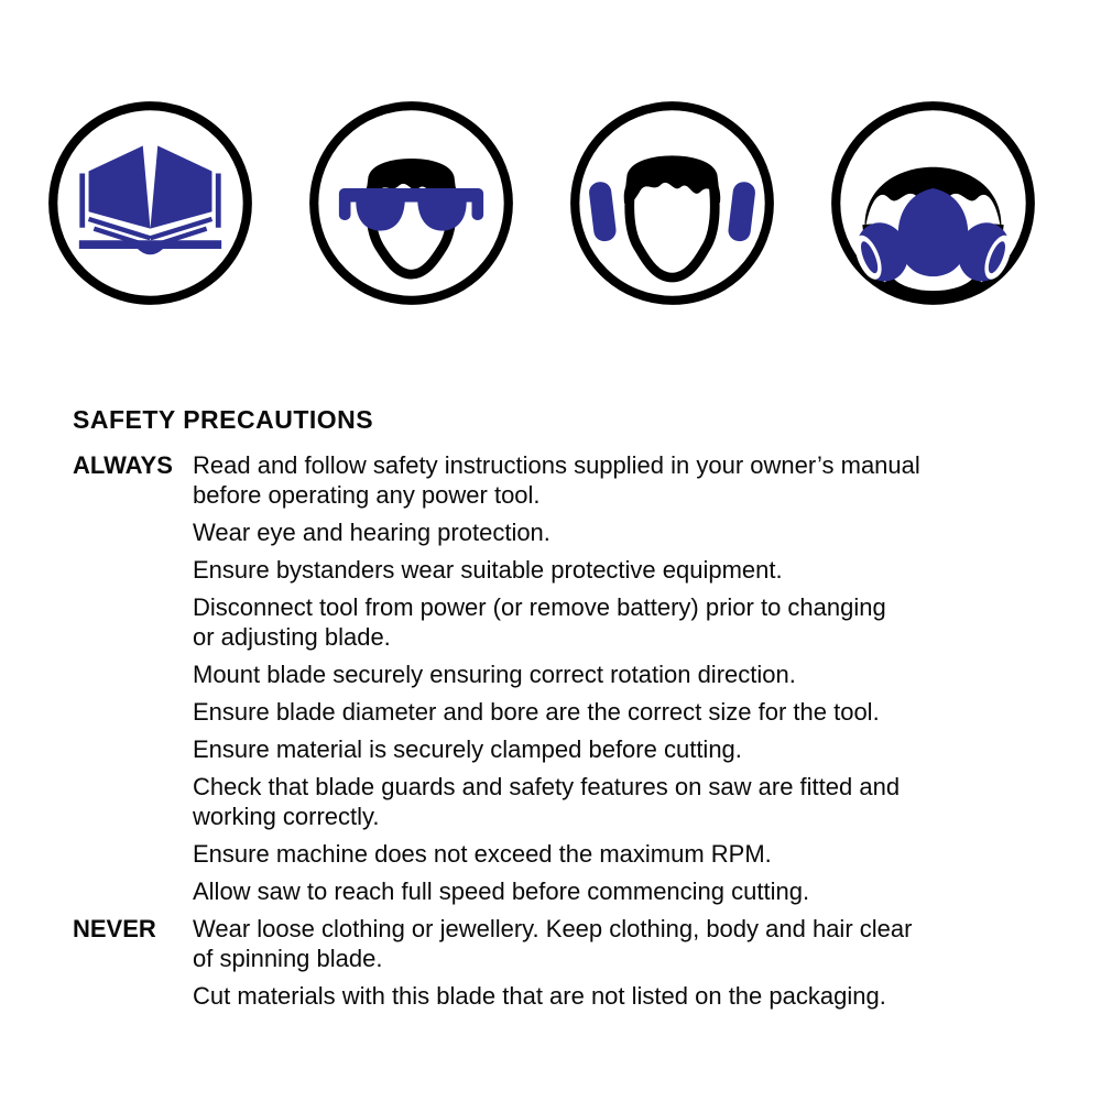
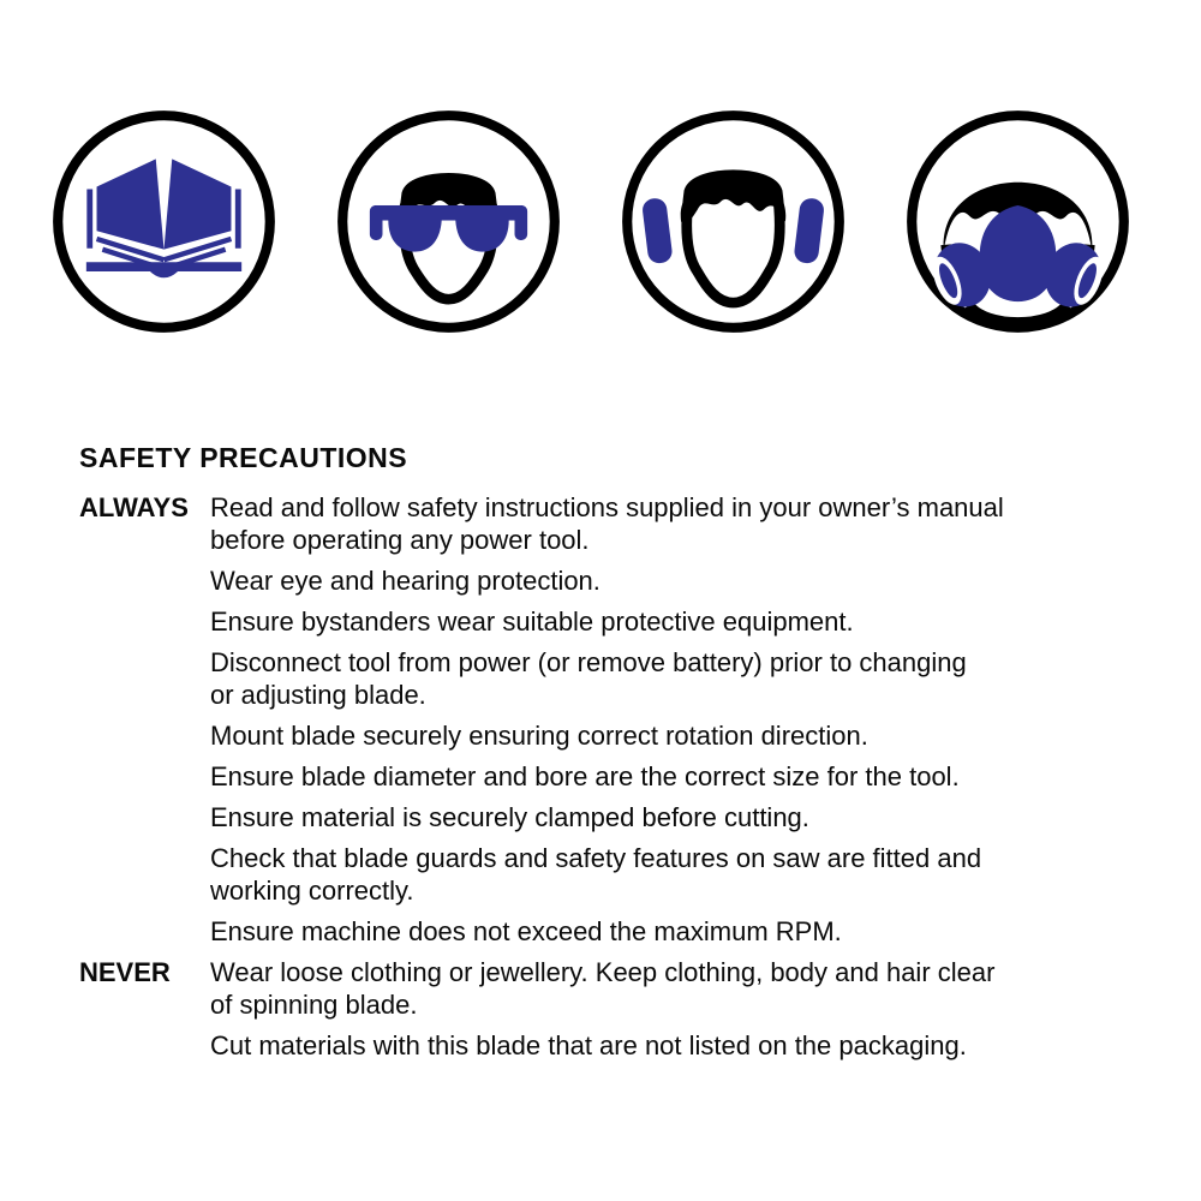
  SAFETY PRECAUTIONS
  ALWAYS
  Read and follow safety instructions supplied in your owner’s manual
  before operating any power tool.
  Wear eye and hearing protection.
  Ensure bystanders wear suitable protective equipment.
  Disconnect tool from power (or remove battery) prior to changing
  or adjusting blade.
  Mount blade securely ensuring correct rotation direction.
  Ensure blade diameter and bore are the correct size for the tool.
  Ensure material is securely clamped before cutting.
  Check that blade guards and safety features on saw are fitted and
  working correctly.
  Ensure machine does not exceed the maximum RPM.
- Allow saw to reach full speed before commencing cutting.
  NEVER
  Wear loose clothing or jewellery. Keep clothing, body and hair clear
  of spinning blade.
  Cut materials with this blade that are not listed on the packaging.
